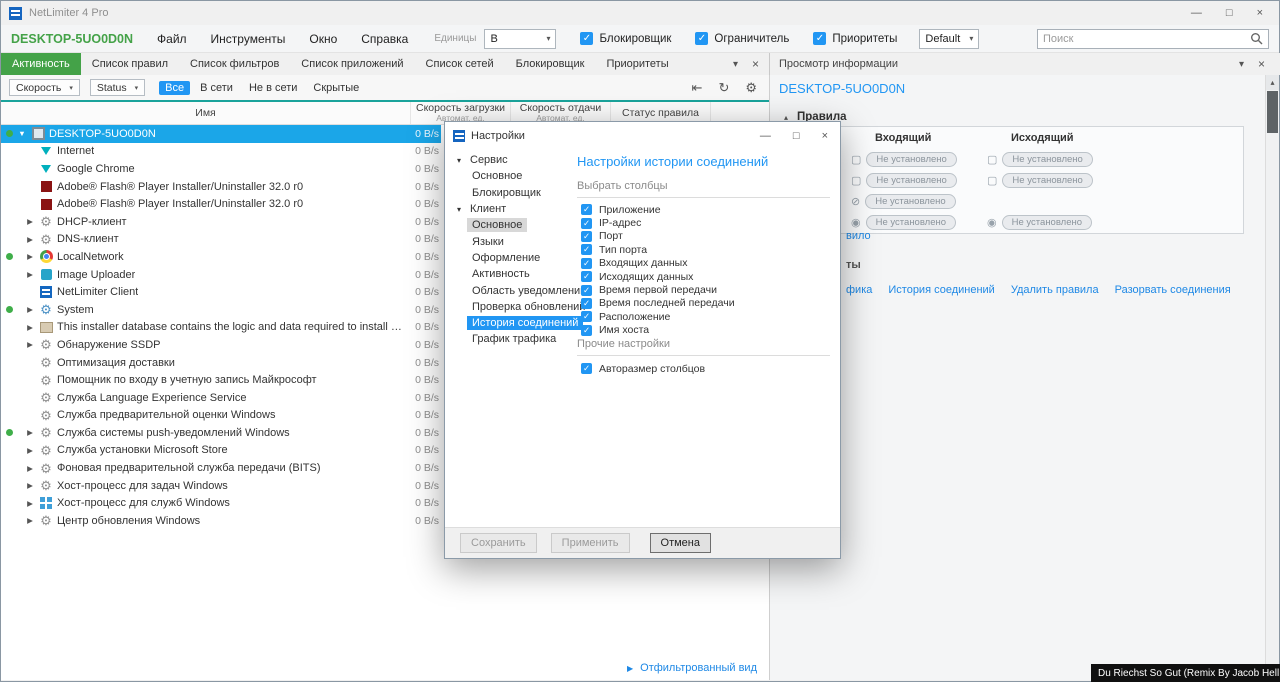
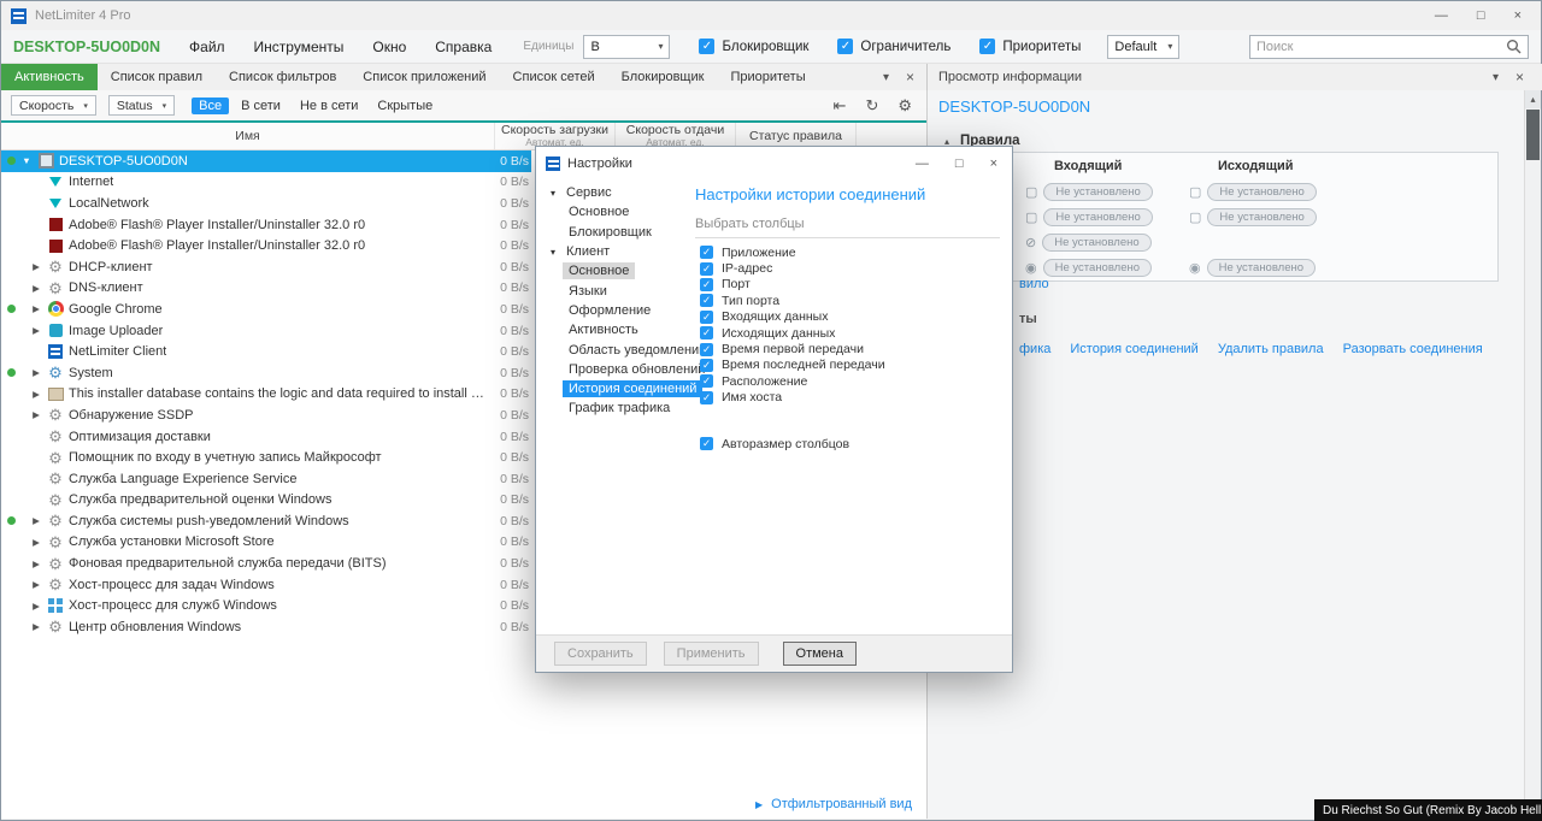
  NetLimiter 4 Pro
  —
  □
  ×
  DESKTOP-5UO0D0N
  Файл
  Инструменты
  Окно
  Справка
  Единицы
  B
  ▾
  ✓
  Блокировщик
  ✓
  Ограничитель
  ✓
  Приоритеты
  Default
  ▾
  Поиск
  Активность
  Список правил
  Список фильтров
  Список приложений
  Список сетей
  Блокировщик
  Приоритеты
  ▾
  ×
  Просмотр информации
  ▾
  ×
  Скорость
  Status
  Все
  В сети
  Не в сети
  Скрытые
  ⇤
  ↻
  ⚙
  Имя
  Скорость загрузки
  Автомат. ед.
  Скорость отдачи
  Автомат. ед.
  Статус правила
  ▼
  DESKTOP-5UO0D0N
  0 B/s
  Internet
  0 B/s
- Google Chrome
+ LocalNetwork
  0 B/s
  Adobe® Flash® Player Installer/Uninstaller 32.0 r0
  0 B/s
  Adobe® Flash® Player Installer/Uninstaller 32.0 r0
  0 B/s
  ▶
  DHCP-клиент
  0 B/s
  ▶
  DNS-клиент
  0 B/s
  ▶
- LocalNetwork
+ Google Chrome
  0 B/s
  ▶
  Image Uploader
  0 B/s
  NetLimiter Client
  0 B/s
  ▶
  System
  0 B/s
  ▶
  This installer database contains the logic and data required to install Net
  0 B/s
  ▶
  Обнаружение SSDP
  0 B/s
  Оптимизация доставки
  0 B/s
  Помощник по входу в учетную запись Майкрософт
  0 B/s
  Служба Language Experience Service
  0 B/s
  Служба предварительной оценки Windows
  0 B/s
  ▶
  Служба системы push-уведомлений Windows
  0 B/s
  ▶
  Служба установки Microsoft Store
  0 B/s
  ▶
  Фоновая предварительной служба передачи (BITS)
  0 B/s
  ▶
  Хост-процесс для задач Windows
  0 B/s
  ▶
  Хост-процесс для служб Windows
  0 B/s
  ▶
  Центр обновления Windows
  0 B/s
  ▶
  Отфильтрованный вид
  DESKTOP-5UO0D0N
  ▴
  Правила
  Входящий
  Исходящий
  ▢
  Не установлено
  ▢
  Не установлено
  ▢
  Не установлено
  ▢
  Не установлено
  ⊘
  Не установлено
  ◉
  Не установлено
  ◉
  Не установлено
  вило
  ты
  фика
  История соединений
  Удалить правила
  Разорвать соединения
  ▴
  Настройки
  —
  □
  ×
  ▾
  Сервис
  Основное
  Блокировщик
  ▾
  Клиент
  Основное
  Языки
  Оформление
  Активность
  Область уведомлени
  Проверка обновлени
  История соединений
  График трафика
  Настройки истории соединений
  Выбрать столбцы
  ✓
  Приложение
  ✓
  IP-адрес
  ✓
  Порт
  ✓
  Тип порта
  ✓
  Входящих данных
  ✓
  Исходящих данных
  ✓
  Время первой передачи
  ✓
  Время последней передачи
  ✓
  Расположение
  ✓
  Имя хоста
- Прочие настройки
  ✓
  Авторазмер столбцов
  Сохранить
  Применить
  Отмена
  Du Riechst So Gut (Remix By Jacob Hell
